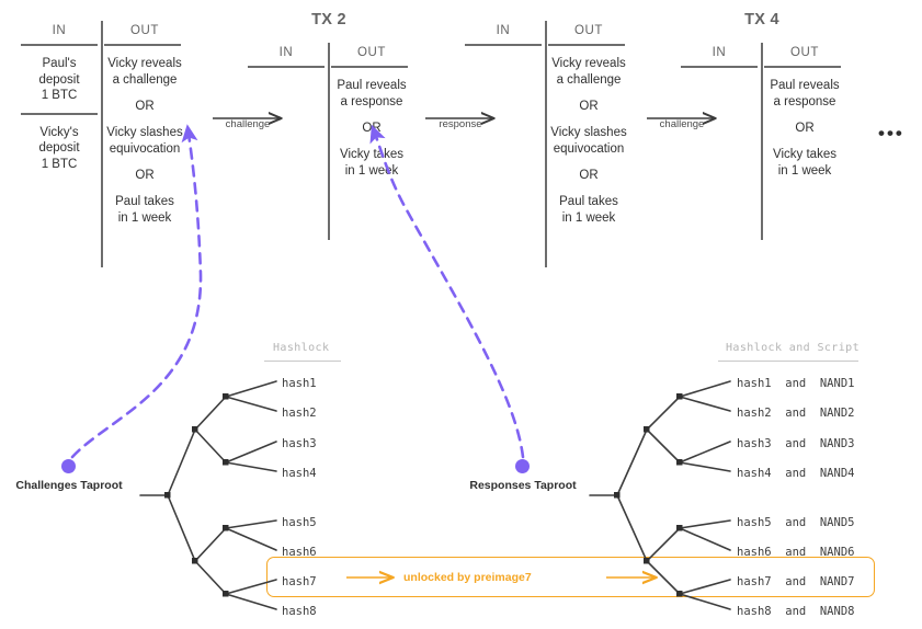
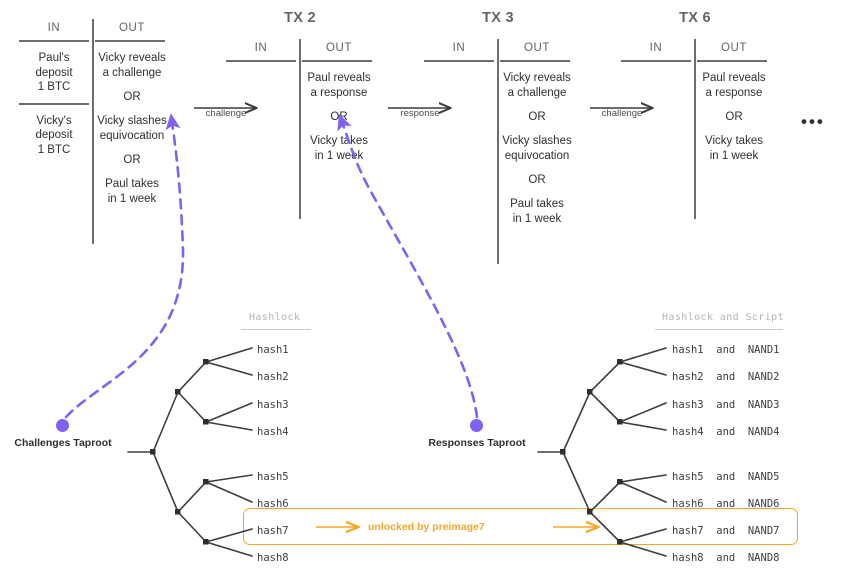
  IN
  Paul's
  deposit
  1 BTC
  Vicky's
  deposit
  1 BTC
  OUT
  Vicky reveals
  a challenge
  OR
  Vicky slashes
  equivocation
  OR
  Paul takes
  in 1 week
  TX 2
  IN
  OUT
  Paul reveals
  a response
  OR
  Vicky takes
  in 1 wek
+ TX 3
  IN
  OUT
  Vicky reveals
  a challenge
  OR
  Vicky slashes
  equivocation
  OR
  Paul takes
  in 1 week
- TX 4
+ TX 6
  IN
  OUT
  Paul reveals
  a response
  OR
  Vicky takes
  in 1 week
  challenge
  response
  challenge
  •••
  Challenges Taproot
  Responses Taproot
  Hashlock
  Hashlock and Script
  hash1
  hash2
  hash3
  hash4
  hash5
  hash6
  hash7
  hash8
  hash1 and NAND1
  hash2 and NAND2
  hash3 and NAND3
  hash4 and NAND4
  hash5 and NAND5
  hash6 and NAND6
  hash7 and NAND7
  hash8 and NAND8
  unlocked by preimage7
